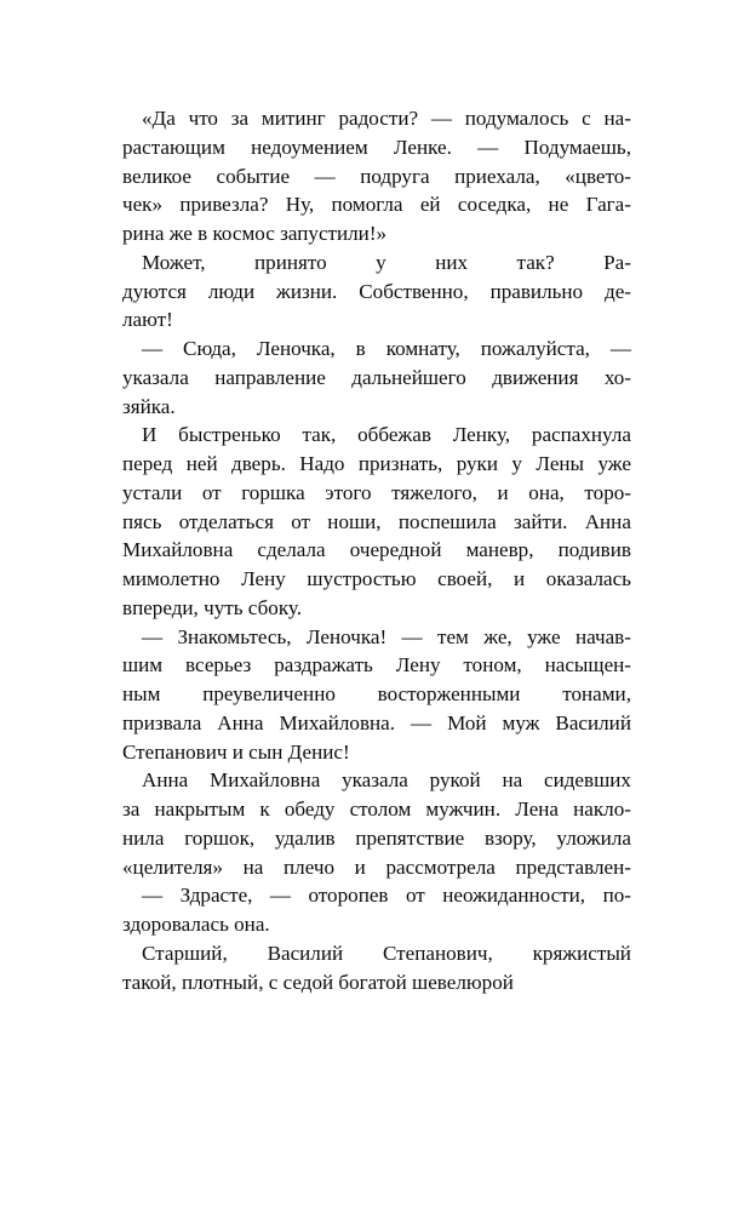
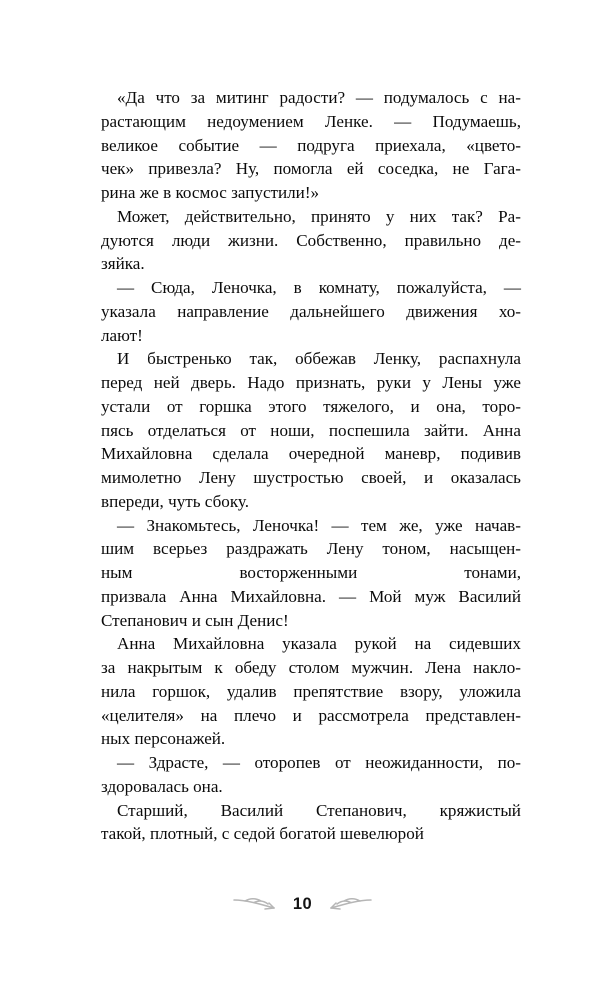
  «Да
  что
  за
  митинг
  радости?
  —
  подумалось
  с
  на-
  растающим
  недоумением
  Ленке.
  —
  Подумаешь,
  великое
  событие
  —
  подруга
  приехала,
  «цвето-
  чек»
  привезла?
  Ну,
  помогла
  ей
  соседка,
  не
  Гага-
  рина же в космос запустили!»
  Может,
+ действительно,
  принято
  у
  них
  так?
  Ра-
  дуются
  люди
  жизни.
  Собственно,
  правильно
  де-
- лают!
+ зяйка.
  —
  Сюда,
  Леночка,
  в
  комнату,
  пожалуйста,
  —
  указала
  направление
  дальнейшего
  движения
  хо-
- зяйка.
+ лают!
  И
  быстренько
  так,
  оббежав
  Ленку,
  распахнула
  перед
  ней
  дверь.
  Надо
  признать,
  руки
  у
  Лены
  уже
  устали
  от
  горшка
  этого
  тяжелого,
  и
  она,
  торо-
  пясь
  отделаться
  от
  ноши,
  поспешила
  зайти.
  Анна
  Михайловна
  сделала
  очередной
  маневр,
  подивив
  мимолетно
  Лену
  шустростью
  своей,
  и
  оказалась
  впереди, чуть сбоку.
  —
  Знакомьтесь,
  Леночка!
  —
  тем
  же,
  уже
  начав-
  шим
  всерьез
  раздражать
  Лену
  тоном,
  насыщен-
  ным
- преувеличенно
  восторженными
  тонами,
  призвала
  Анна
  Михайловна.
  —
  Мой
  муж
  Василий
  Степанович и сын Денис!
  Анна
  Михайловна
  указала
  рукой
  на
  сидевших
  за
  накрытым
  к
  обеду
  столом
  мужчин.
  Лена
  накло-
  нила
  горшок,
  удалив
  препятствие
  взору,
  уложила
  «целителя»
  на
  плечо
  и
  рассмотрела
  представлен-
+ ных персонажей.
  —
  Здрасте,
  —
  оторопев
  от
  неожиданности,
  по-
  здоровалась она.
  Старший,
  Василий
  Степанович,
  кряжистый
  такой, плотный, с седой богатой шевелюрой
+ 10
